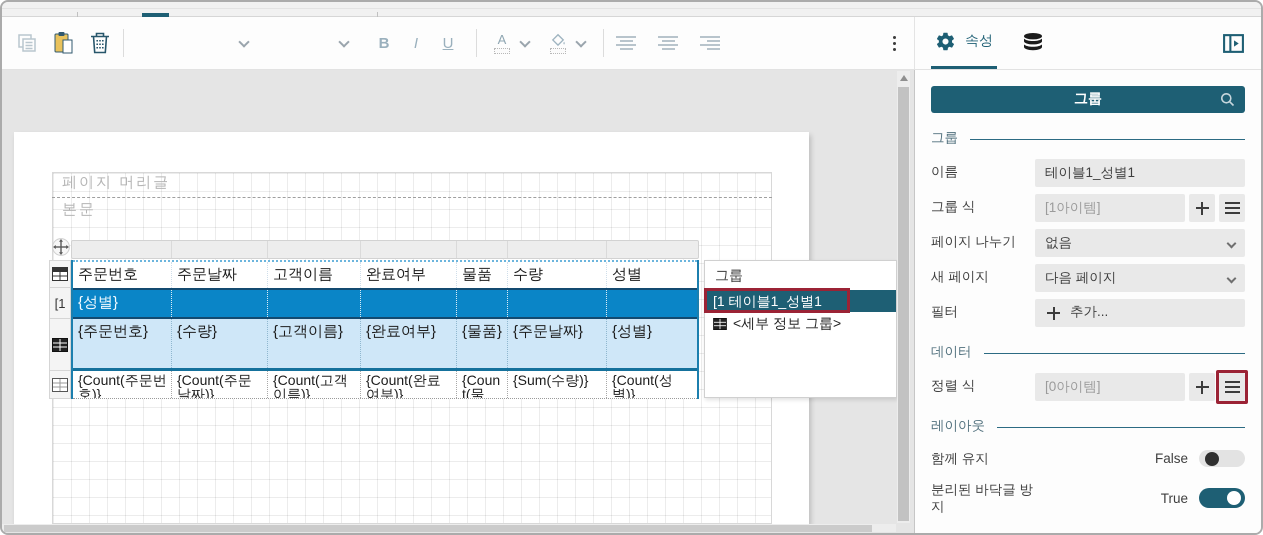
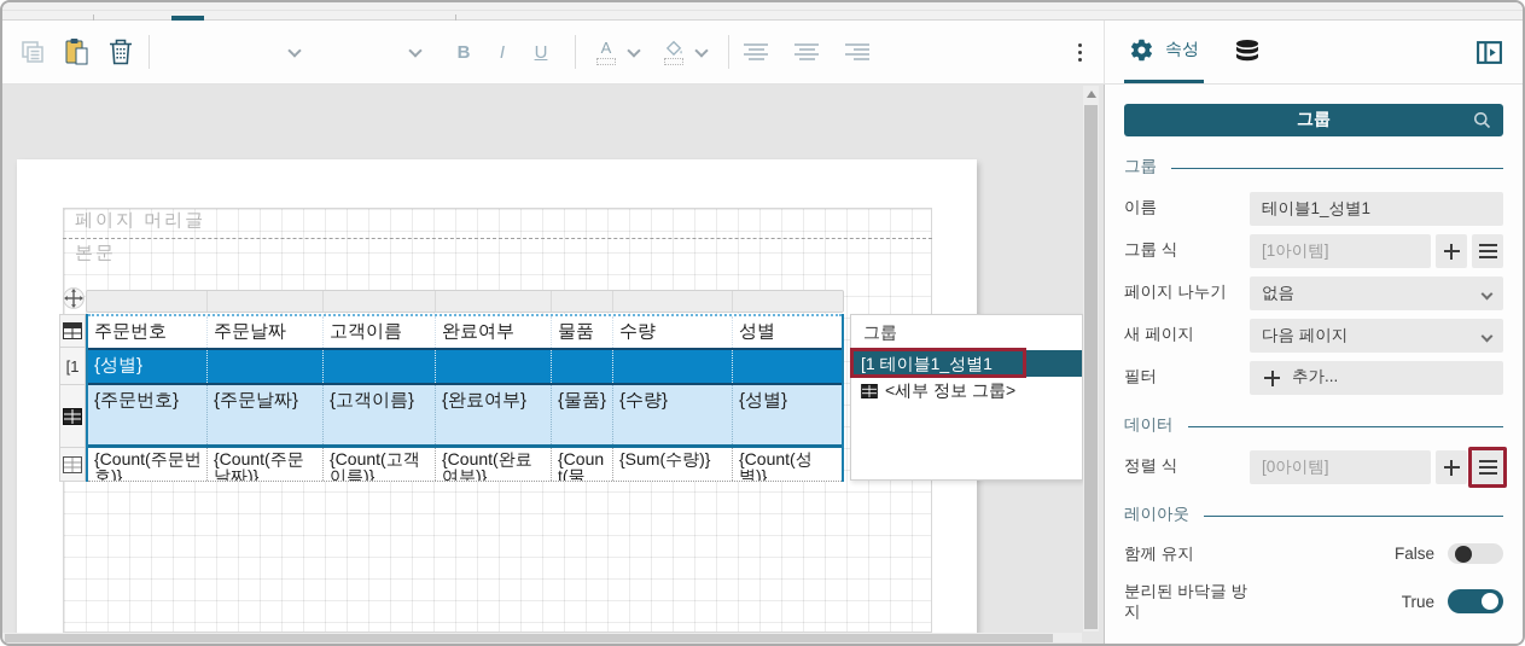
  B
  I
  U
  A
  속성
  페이지 머리글
  본문
  [1
  주문번호
  주문날짜
  고객이름
  완료여부
  물품
  수량
  성별
  {성별}
  {주문번호}
- {수량}
+ {주문날짜}
  {고객이름}
  {완료여부}
  {물품}
- {주문날짜}
+ {수량}
  {성별}
  {Count(주문번호)}
  {Count(주문날짜)}
  {Count(고객이름)}
  {Count(완료여부)}
  {Count(물
  {Sum(수량)}
  {Count(성별)}
  그룹
  [1 테이블1_성별1
  <세부 정보 그룹>
  그룹
  그룹
  이름
  테이블1_성별1
  그룹 식
  [1아이템]
  페이지 나누기
  없음
  새 페이지
  다음 페이지
  필터
  추가...
  데이터
  정렬 식
  [0아이템]
  레이아웃
  함께 유지
  False
  분리된 바닥글 방지
  True
